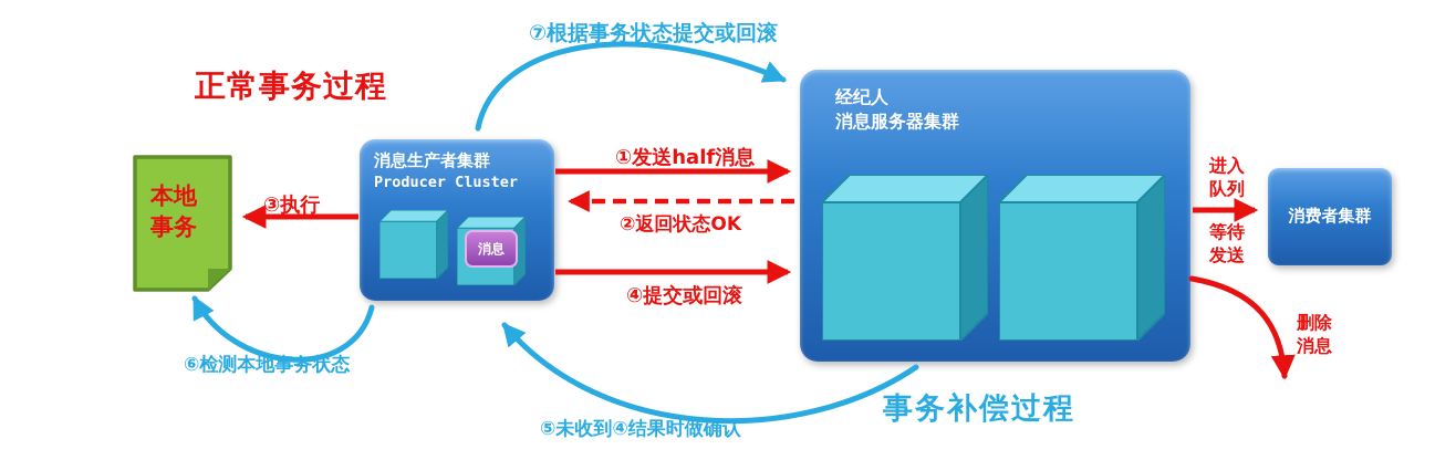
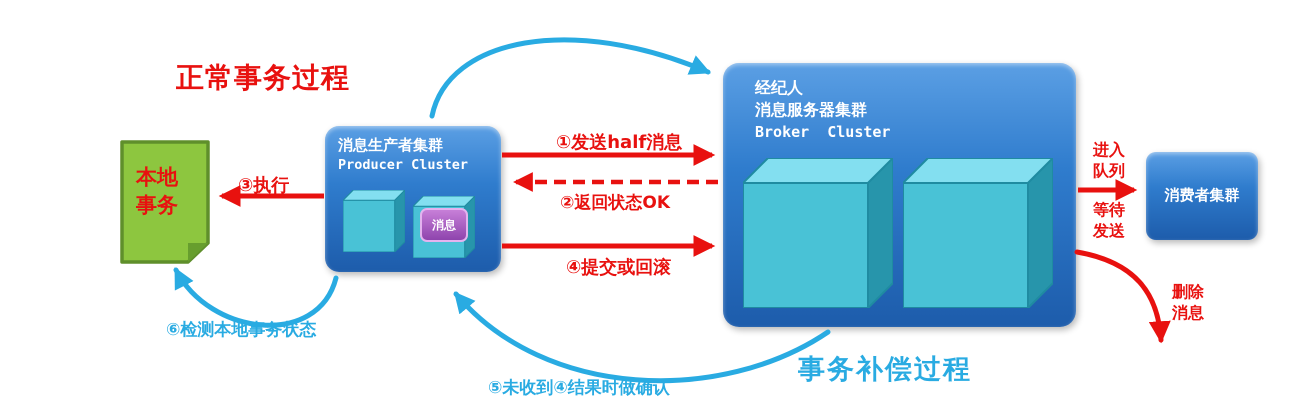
  正常事务过程
  事务补偿过程
  本地
  事务
  消息生产者集群
  Producer Cluster
  消息
  经纪人
  消息服务器集群
+ Broker Cluster
  消费者集群
- ⑦根据事务状态提交或回滚
  ①发送half消息
  ②返回状态OK
  ④提交或回滚
  ③执行
  ⑥检测本地事务状态
  ⑤未收到④结果时做确认
  进入
  队列
  等待
  发送
  删除
  消息
